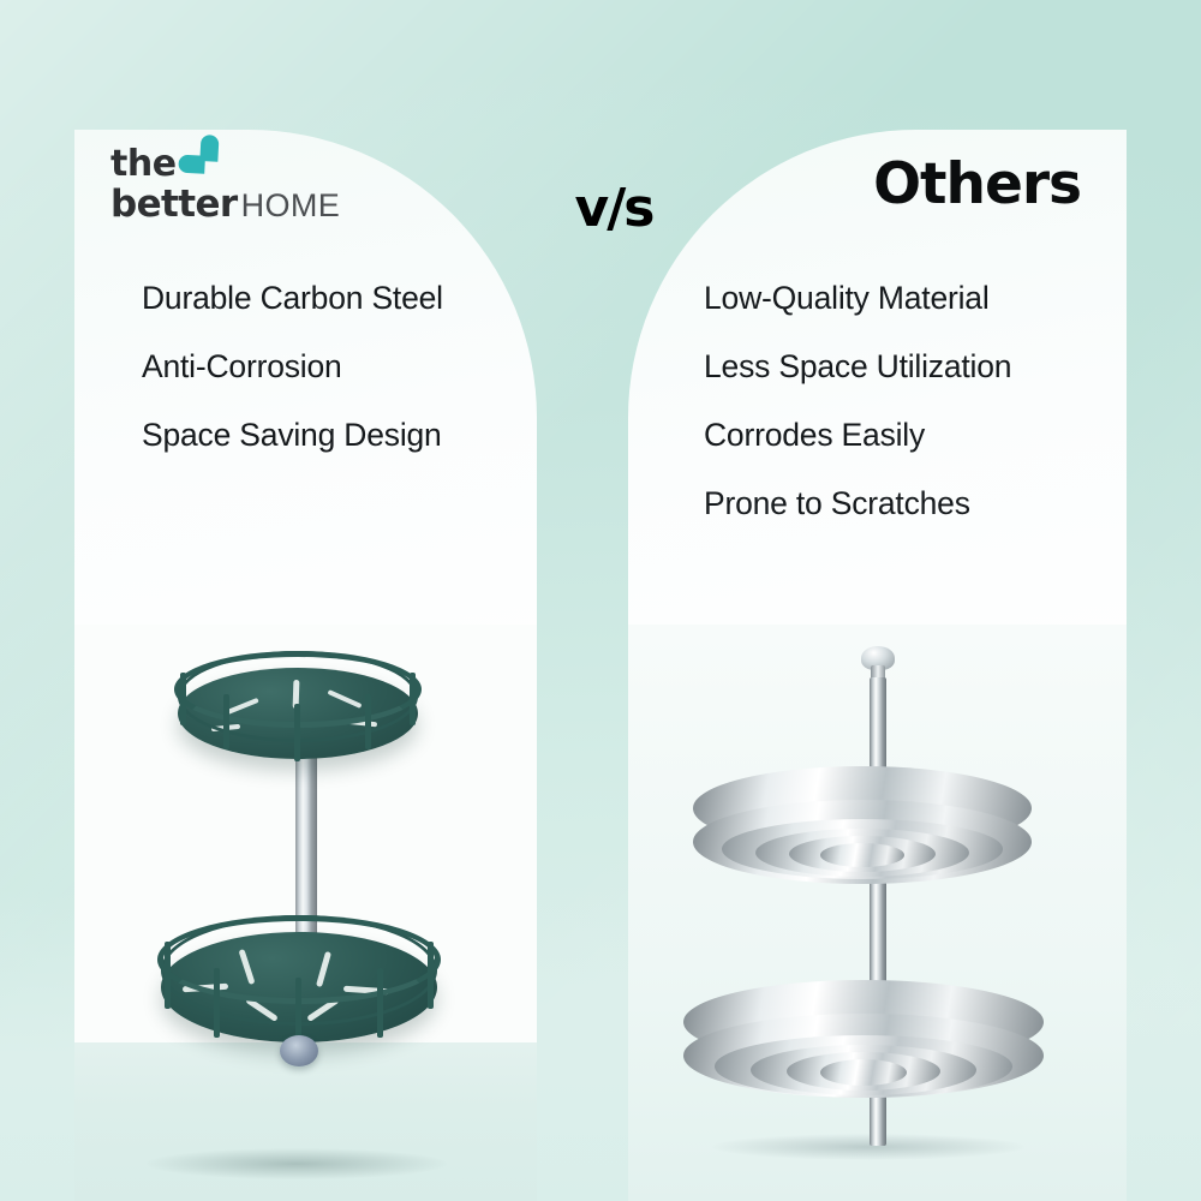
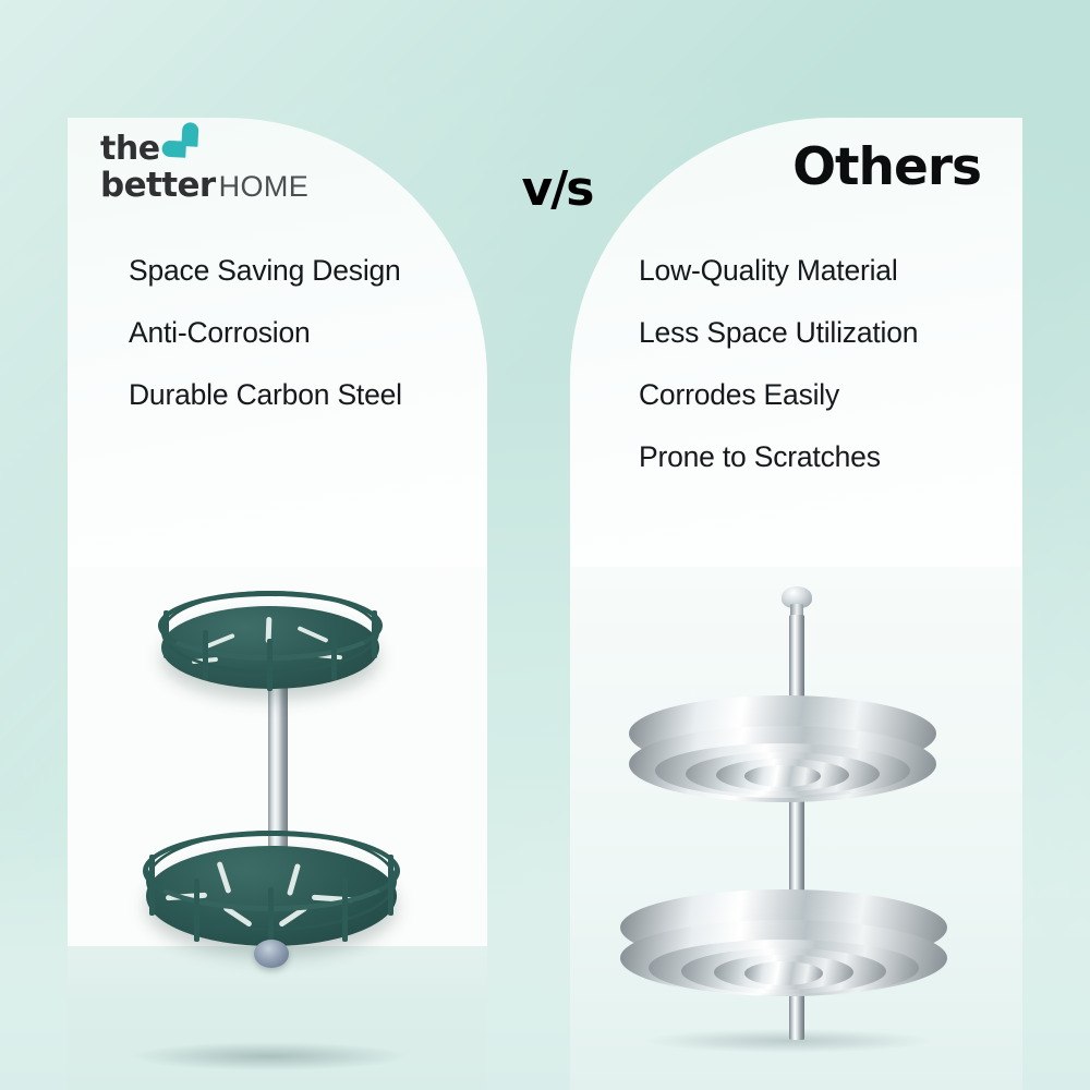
  the
  better
  HOME
- Durable Carbon Steel
+ Space Saving Design
  Anti-Corrosion
- Space Saving Design
+ Durable Carbon Steel
  v/s
  Others
  Low-Quality Material
  Less Space Utilization
  Corrodes Easily
  Prone to Scratches
